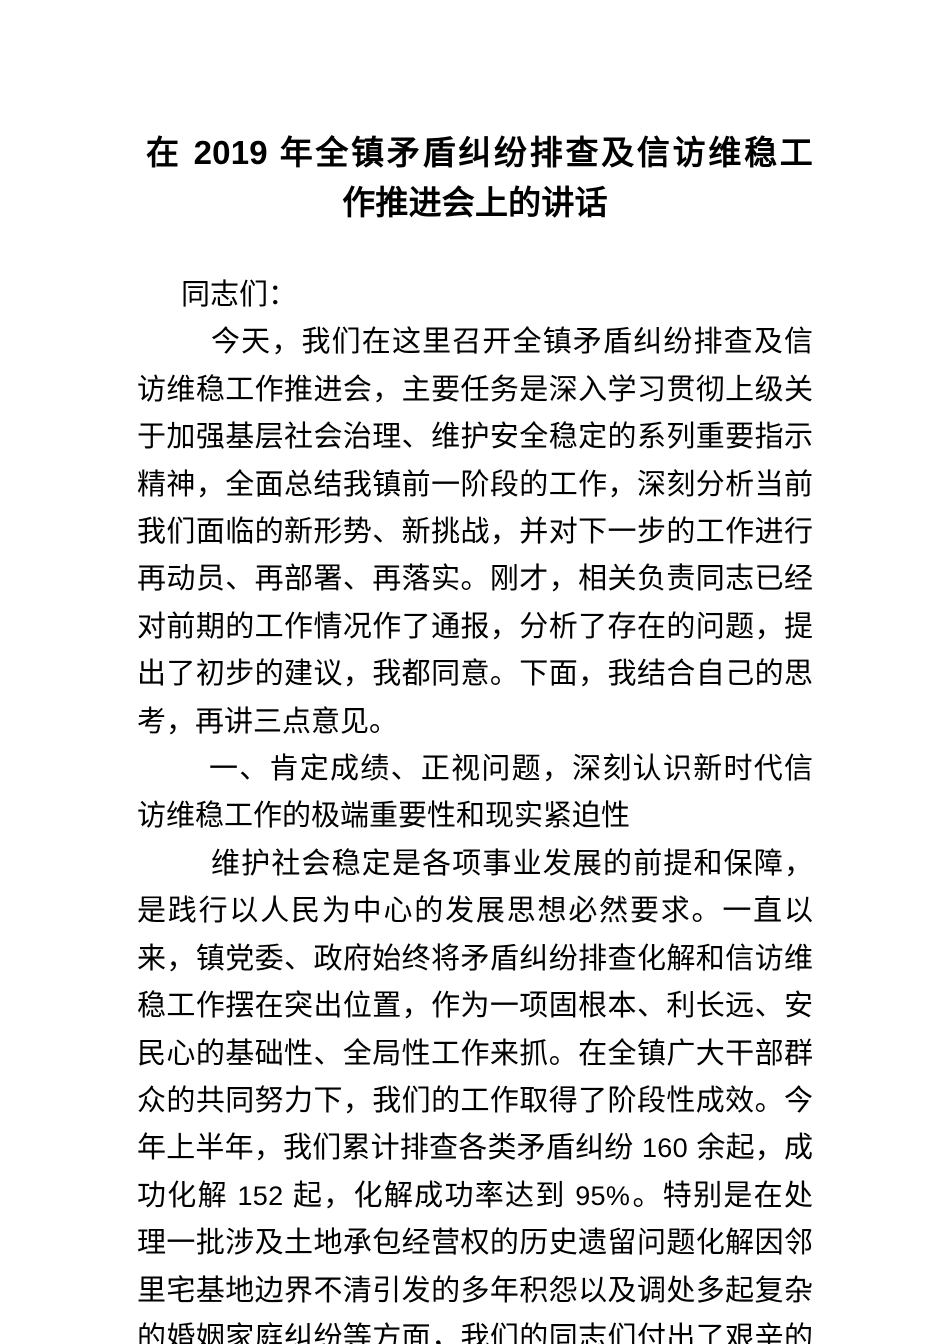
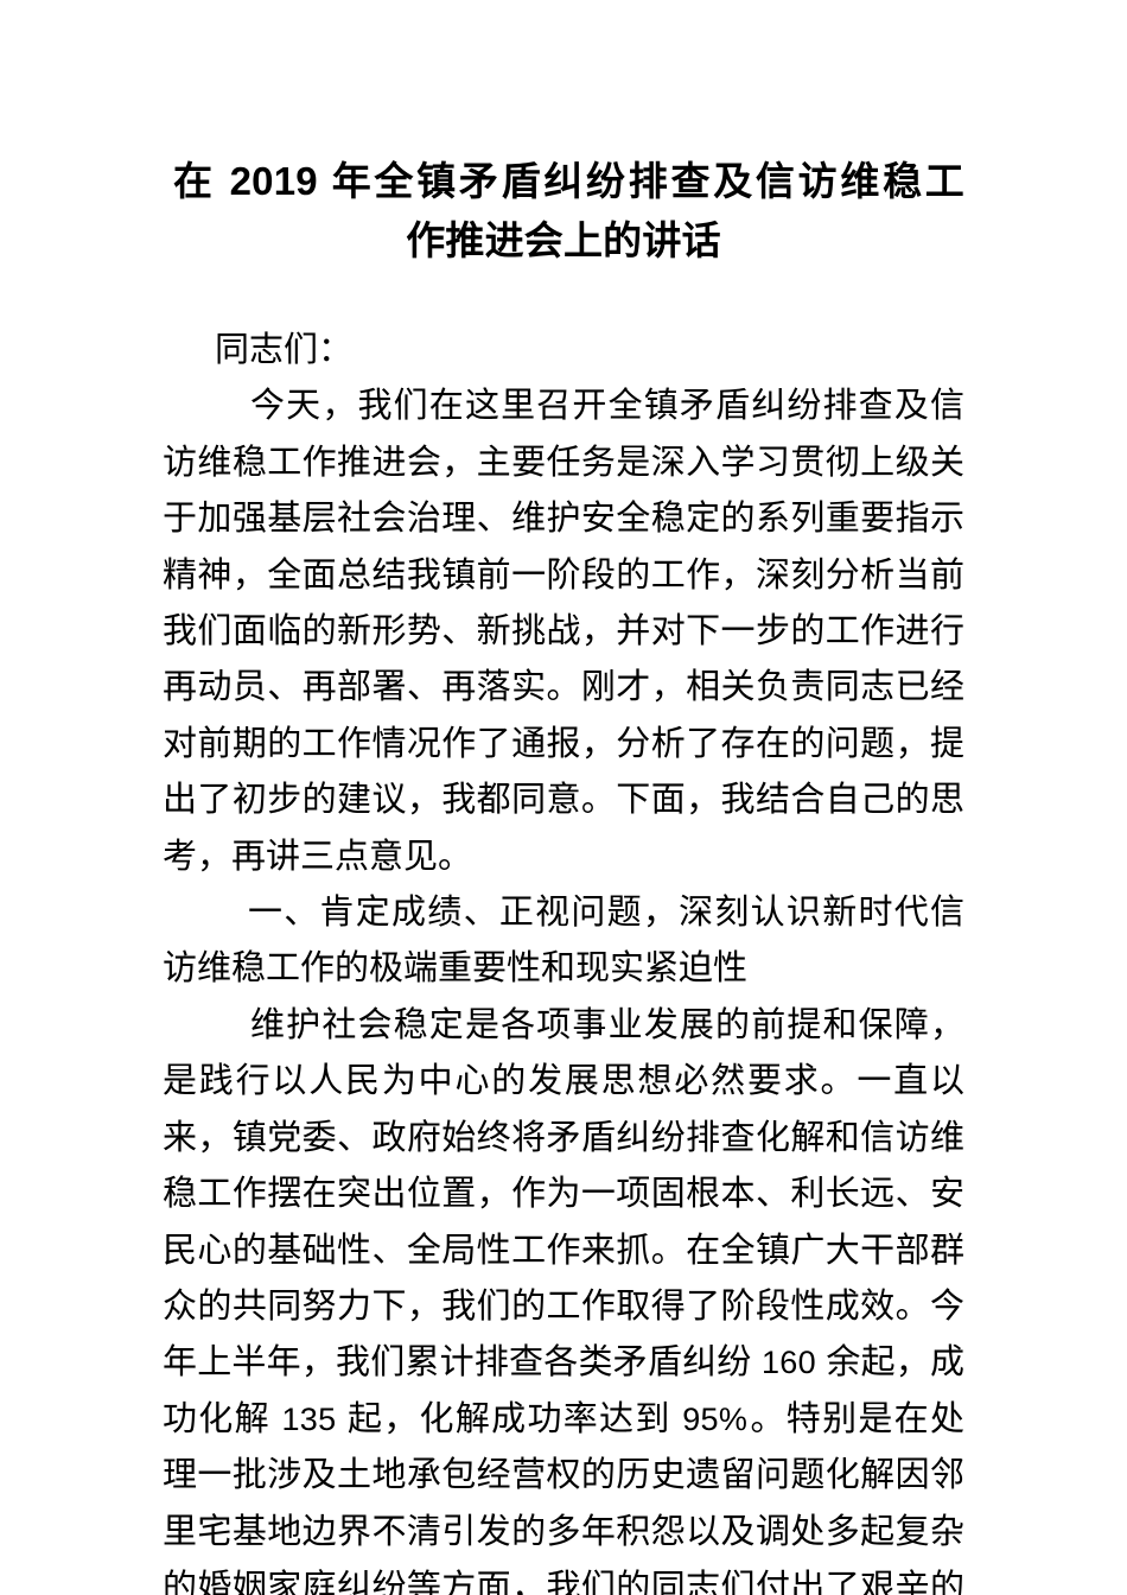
  在 2019 年全镇矛盾纠纷排查及信访维稳工
  作推进会上的讲话
  同志们：
  今天，我们在这里召开全镇矛盾纠纷排查及信访维稳工作推进会，主要任务是深入学习贯彻上级关于加强基层社会治理、维护安全稳定的系列重要指示精神，全面总结我镇前一阶段的工作，深刻分析当前我们面临的新形势、新挑战，并对下一步的工作进行再动员、再部署、再落实。刚才，相关负责同志已经对前期的工作情况作了通报，分析了存在的问题，提出了初步的建议，我都同意。下面，我结合自己的思考，再讲三点意见。
  一、肯定成绩、正视问题，深刻认识新时代信访维稳工作的极端重要性和现实紧迫性
- 维护社会稳定是各项事业发展的前提和保障，是践行以人民为中心的发展思想必然要求。一直以来，镇党委、政府始终将矛盾纠纷排查化解和信访维稳工作摆在突出位置，作为一项固根本、利长远、安民心的基础性、全局性工作来抓。在全镇广大干部群众的共同努力下，我们的工作取得了阶段性成效。今年上半年，我们累计排查各类矛盾纠纷 160 余起，成功化解 152 起，化解成功率达到 95%。特别是在处理一批涉及土地承包经营权的历史遗留问题化解因邻里宅基地边界不清引发的多年积怨以及调处多起复杂的婚姻家庭纠纷等方面，我们的同志们付出了艰辛的
+ 维护社会稳定是各项事业发展的前提和保障，是践行以人民为中心的发展思想必然要求。一直以来，镇党委、政府始终将矛盾纠纷排查化解和信访维稳工作摆在突出位置，作为一项固根本、利长远、安民心的基础性、全局性工作来抓。在全镇广大干部群众的共同努力下，我们的工作取得了阶段性成效。今年上半年，我们累计排查各类矛盾纠纷 160 余起，成功化解 135 起，化解成功率达到 95%。特别是在处理一批涉及土地承包经营权的历史遗留问题化解因邻里宅基地边界不清引发的多年积怨以及调处多起复杂的婚姻家庭纠纷等方面，我们的同志们付出了艰辛的
